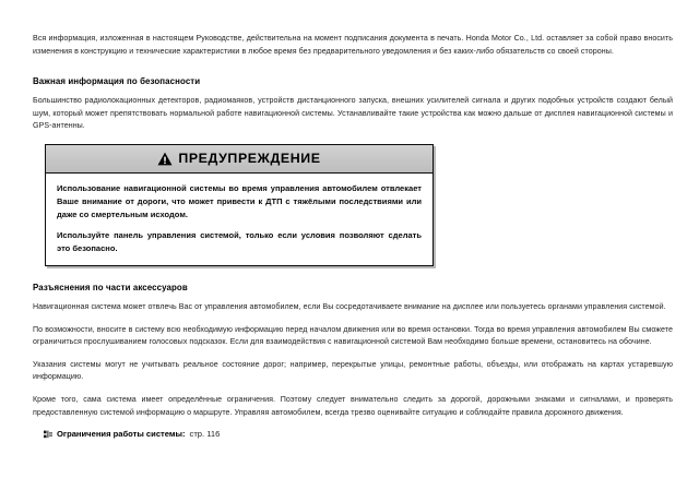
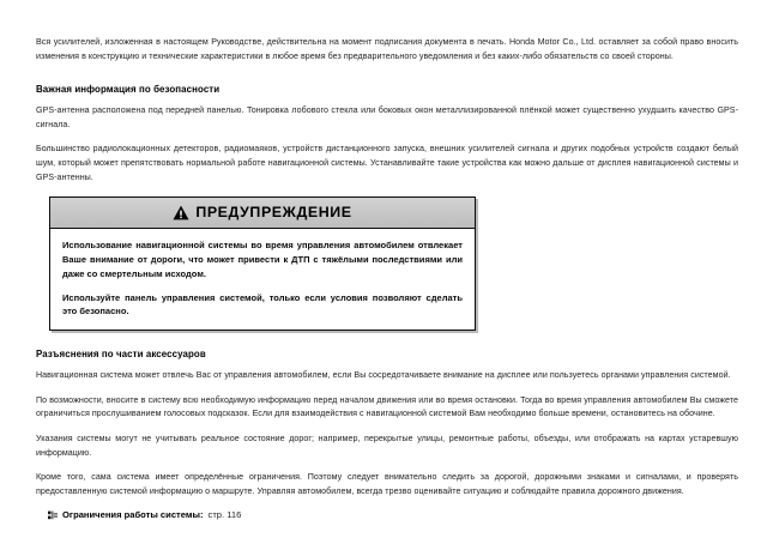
- Вся информация, изложенная в настоящем Руководстве, действительна на момент подписания документа в печать. Honda Motor Co., Ltd. оставляет за собой право вносить изменения в конструкцию и технические характеристики в любое время без предварительного уведомления и без каких-либо обязательств со своей стороны.
+ Вся усилителей, изложенная в настоящем Руководстве, действительна на момент подписания документа в печать. Honda Motor Co., Ltd. оставляет за собой право вносить изменения в конструкцию и технические характеристики в любое время без предварительного уведомления и без каких-либо обязательств со своей стороны.
  Важная информация по безопасности
+ GPS-антенна расположена под передней панелью. Тонировка лобового стекла или боковых окон металлизированной плёнкой может существенно ухудшить качество GPS-сигнала.
  Большинство радиолокационных детекторов, радиомаяков, устройств дистанционного запуска, внешних усилителей сигнала и других подобных устройств создают белый шум, который может препятствовать нормальной работе навигационной системы. Устанавливайте такие устройства как можно дальше от дисплея навигационной системы и GPS-антенны.
  ПРЕДУПРЕЖДЕНИЕ
  Использование навигационной системы во время управления автомобилем отвлекает Ваше внимание от дороги, что может привести к ДТП с тяжёлыми последствиями или даже со смертельным исходом.
  Используйте панель управления системой, только если условия позволяют сделать это безопасно.
  Разъяснения по части аксессуаров
  Навигационная система может отвлечь Вас от управления автомобилем, если Вы сосредотачиваете внимание на дисплее или пользуетесь органами управления системой.
  По возможности, вносите в систему всю необходимую информацию перед началом движения или во время остановки. Тогда во время управления автомобилем Вы сможете ограничиться прослушиванием голосовых подсказок. Если для взаимодействия с навигационной системой Вам необходимо больше времени, остановитесь на обочине.
  Указания системы могут не учитывать реальное состояние дорог; например, перекрытые улицы, ремонтные работы, объезды, или отображать на картах устаревшую информацию.
  Кроме того, сама система имеет определённые ограничения. Поэтому следует внимательно следить за дорогой, дорожными знаками и сигналами, и проверять предоставленную системой информацию о маршруте. Управляя автомобилем, всегда трезво оценивайте ситуацию и соблюдайте правила дорожного движения.
  Ограничения работы системы:
  стр. 116
